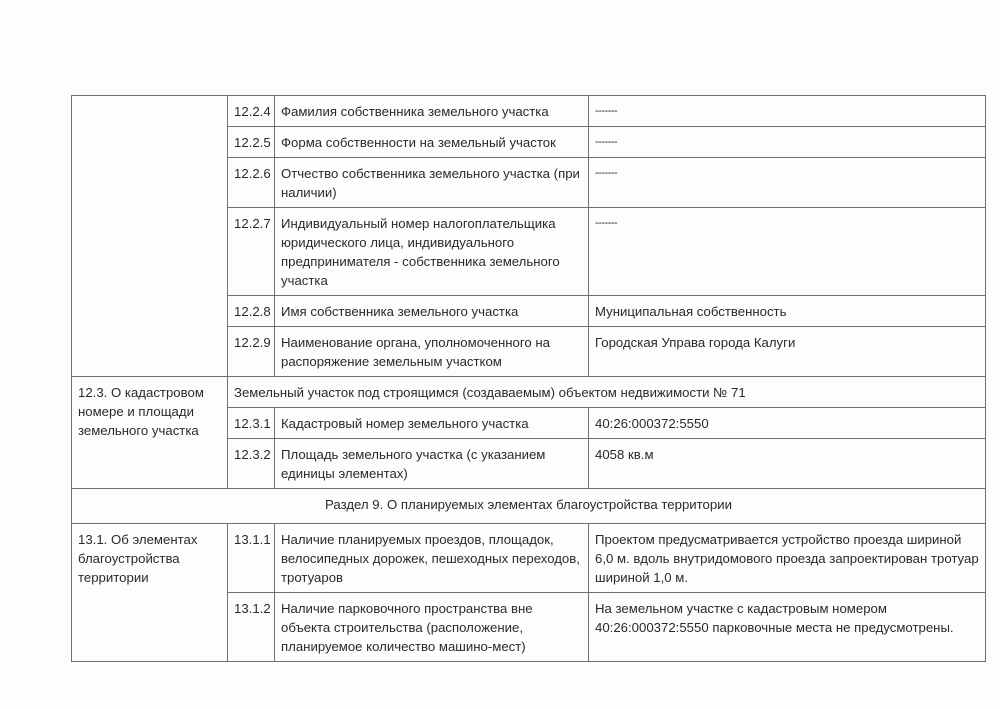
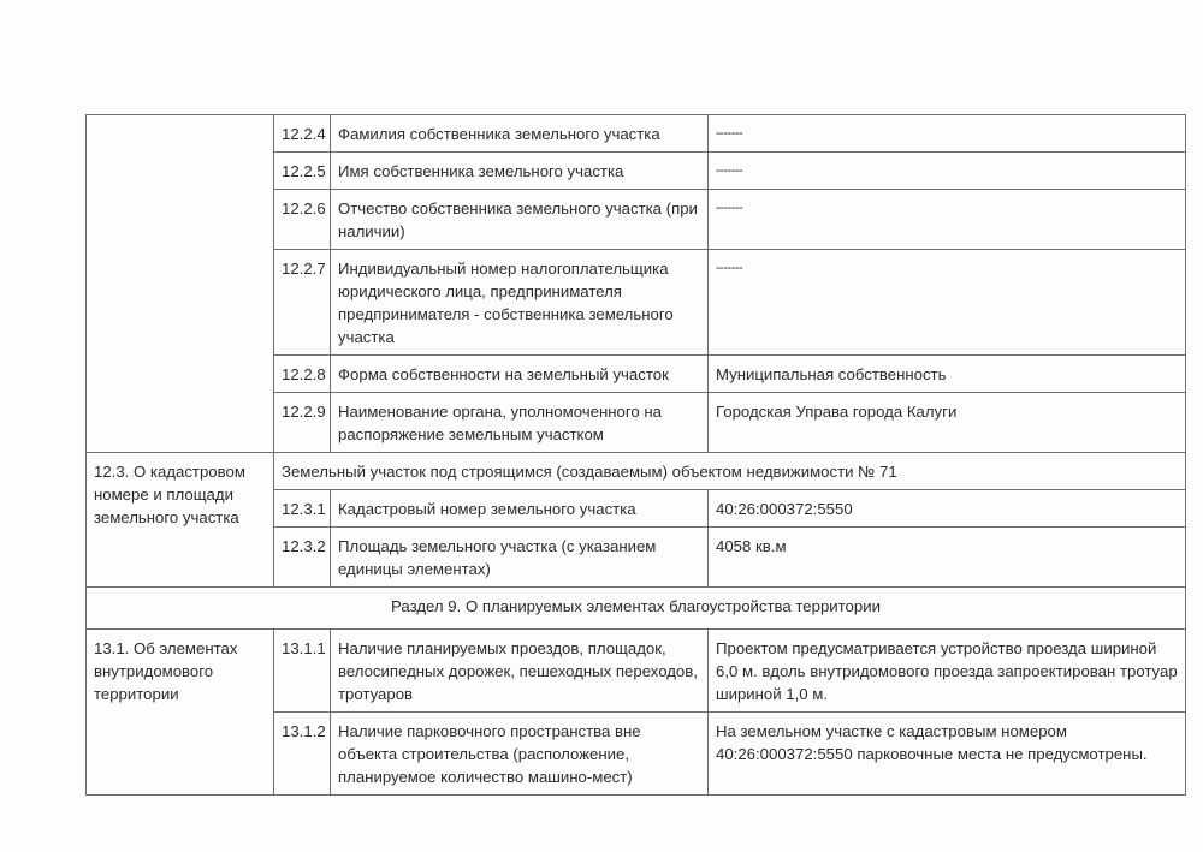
  	12.2.4	Фамилия собственника земельного участка	-------
- 12.2.5	Форма собственности на земельный участок	-------
+ 12.2.5	Имя собственника земельного участка	-------
  12.2.6	Отчество собственника земельного участка (при наличии)	-------
- 12.2.7	Индивидуальный номер налогоплательщика юридического лица, индивидуального предпринимателя - собственника земельного участка	-------
+ 12.2.7	Индивидуальный номер налогоплательщика юридического лица, предпринимателя предпринимателя - собственника земельного участка	-------
- 12.2.8	Имя собственника земельного участка	Муниципальная собственность
+ 12.2.8	Форма собственности на земельный участок	Муниципальная собственность
  12.2.9	Наименование органа, уполномоченного на распоряжение земельным участком	Городская Управа города Калуги
  12.3. О кадастровом номере и площади земельного участка	Земельный участок под строящимся (создаваемым) объектом недвижимости № 71
  12.3.1	Кадастровый номер земельного участка	40:26:000372:5550
  12.3.2	Площадь земельного участка (с указанием единицы элементах)	4058 кв.м
  Раздел 9. О планируемых элементах благоустройства территории
- 13.1. Об элементах благоустройства территории	13.1.1	Наличие планируемых проездов, площадок, велосипедных дорожек, пешеходных переходов, тротуаров	Проектом предусматривается устройство проезда шириной 6,0 м. вдоль внутридомового проезда запроектирован тротуар шириной 1,0 м.
+ 13.1. Об элементах внутридомового территории	13.1.1	Наличие планируемых проездов, площадок, велосипедных дорожек, пешеходных переходов, тротуаров	Проектом предусматривается устройство проезда шириной 6,0 м. вдоль внутридомового проезда запроектирован тротуар шириной 1,0 м.
  13.1.2	Наличие парковочного пространства вне объекта строительства (расположение, планируемое количество машино-мест)	На земельном участке с кадастровым номером 40:26:000372:5550 парковочные места не предусмотрены.
